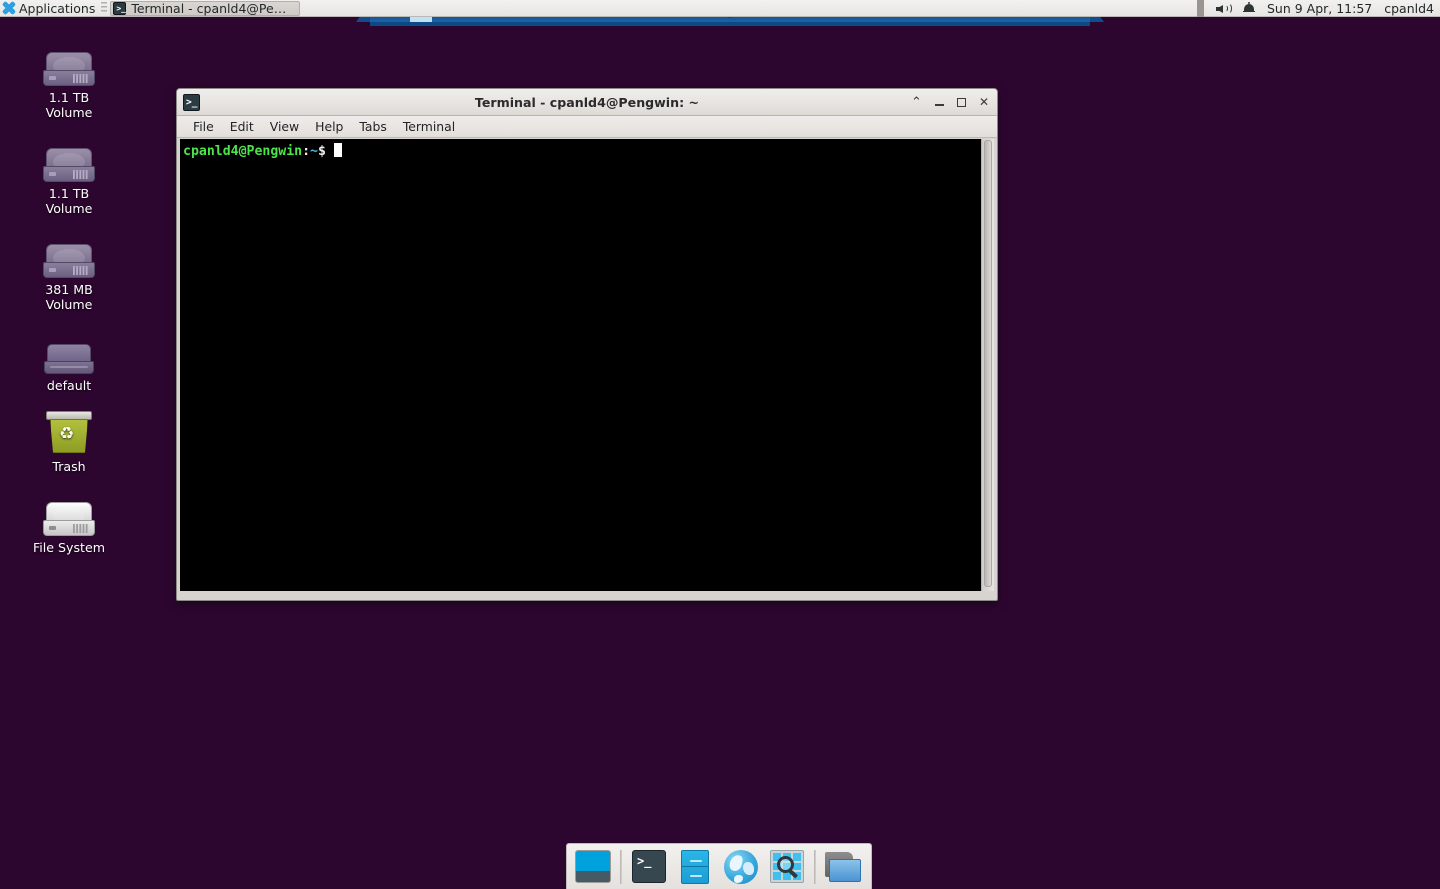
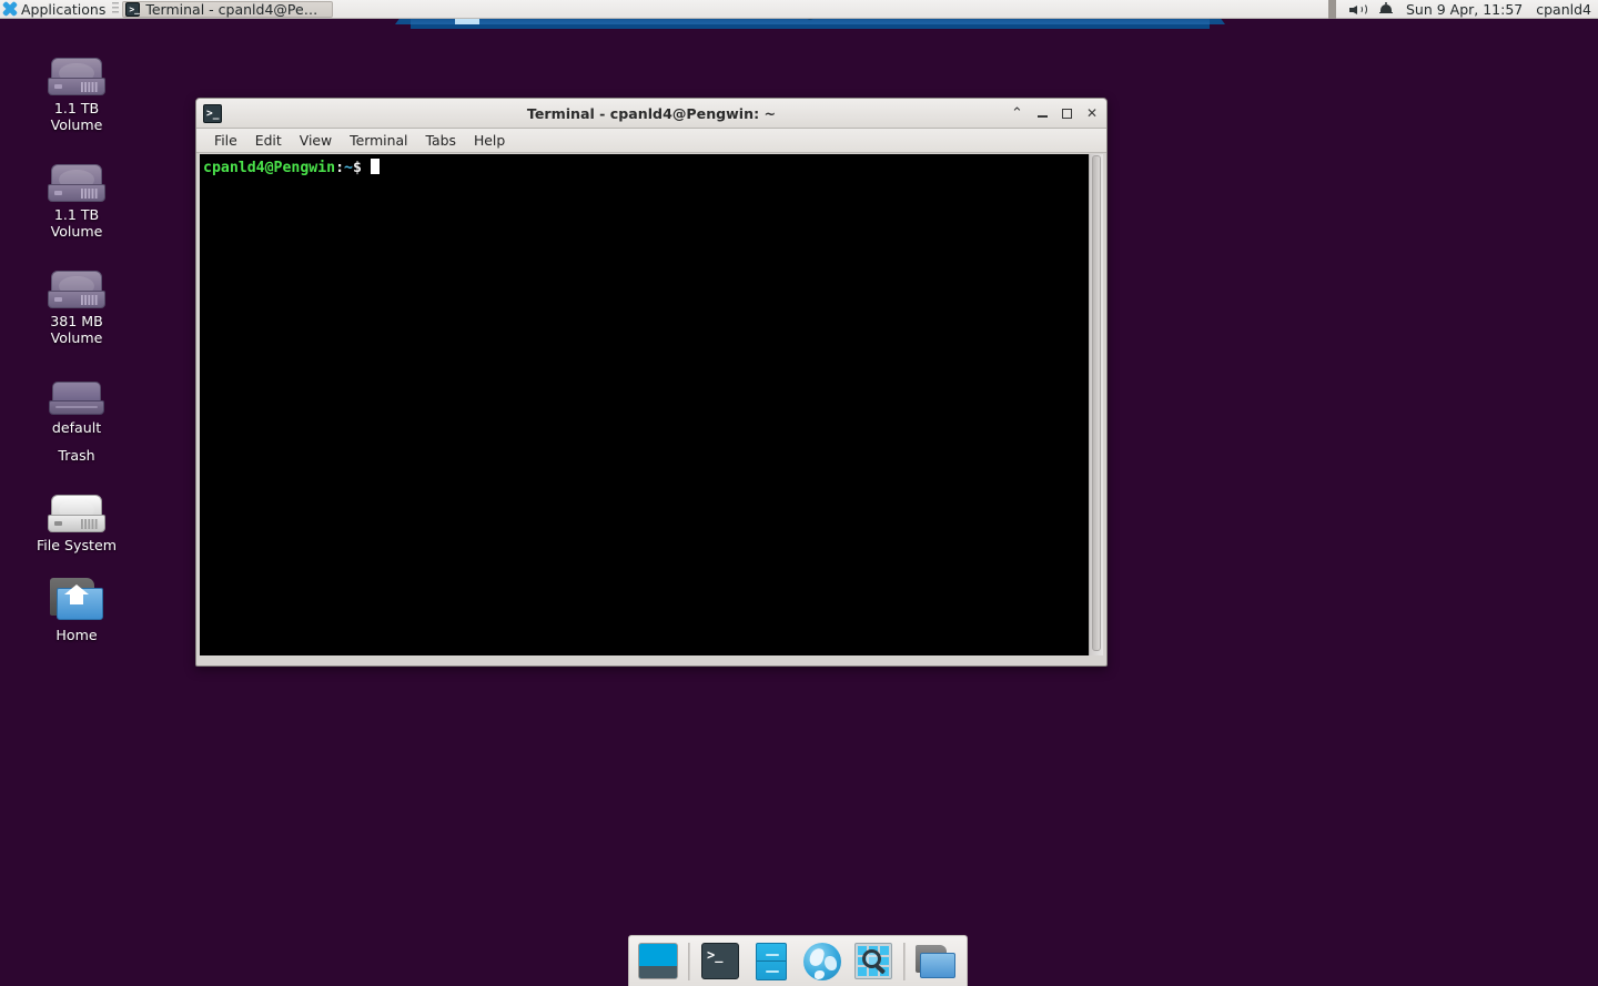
  1.1 TB
  Volume
  1.1 TB
  Volume
  381 MB
  Volume
  default
- ♻
  Trash
  File System
+ Home
  >_
  Terminal - cpanld4@Pengwin: ~
  File
  Edit
  View
- Help
+ Terminal
  Tabs
- Terminal
+ Help
  cpanld4@Pengwin:~$
  Applications
  >_
  Terminal - cpanld4@Pen...
  Sun 9 Apr, 11:57
  cpanld4
  >_
